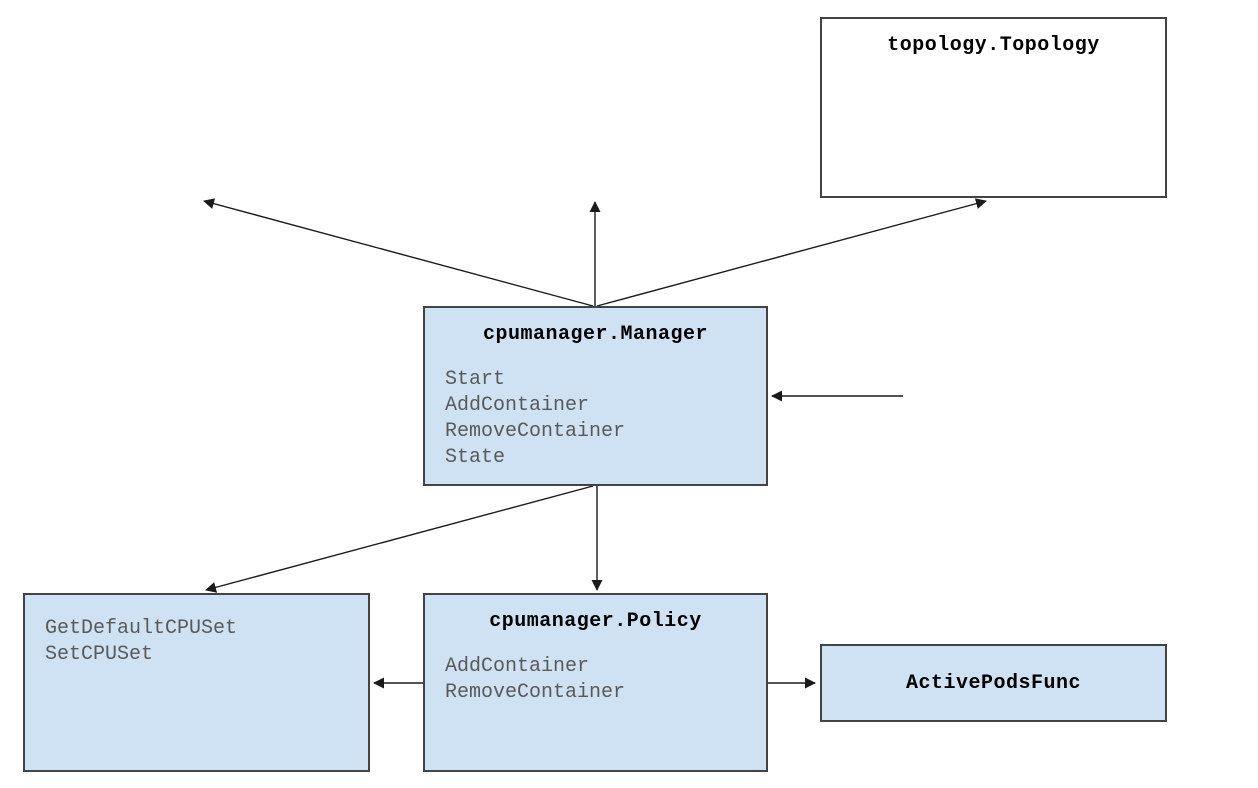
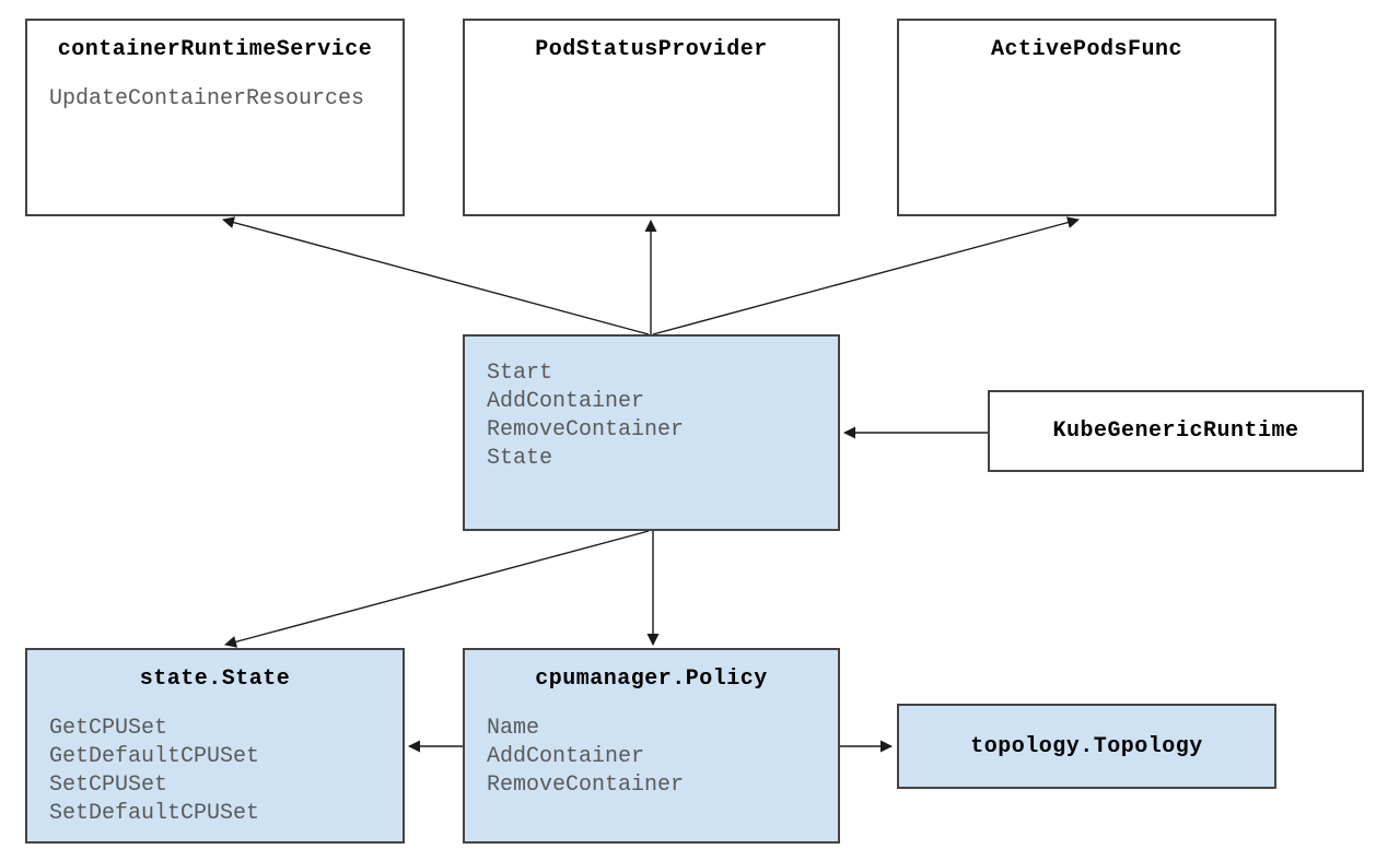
+ containerRuntimeService
+ UpdateContainerResources
+ PodStatusProvider
- topology.Topology
+ ActivePodsFunc
- cpumanager.Manager
  Start
  AddContainer
  RemoveContainer
  State
+ KubeGenericRuntime
+ state.State
+ GetCPUSet
  GetDefaultCPUSet
  SetCPUSet
+ SetDefaultCPUSet
  cpumanager.Policy
+ Name
  AddContainer
  RemoveContainer
- ActivePodsFunc
+ topology.Topology
